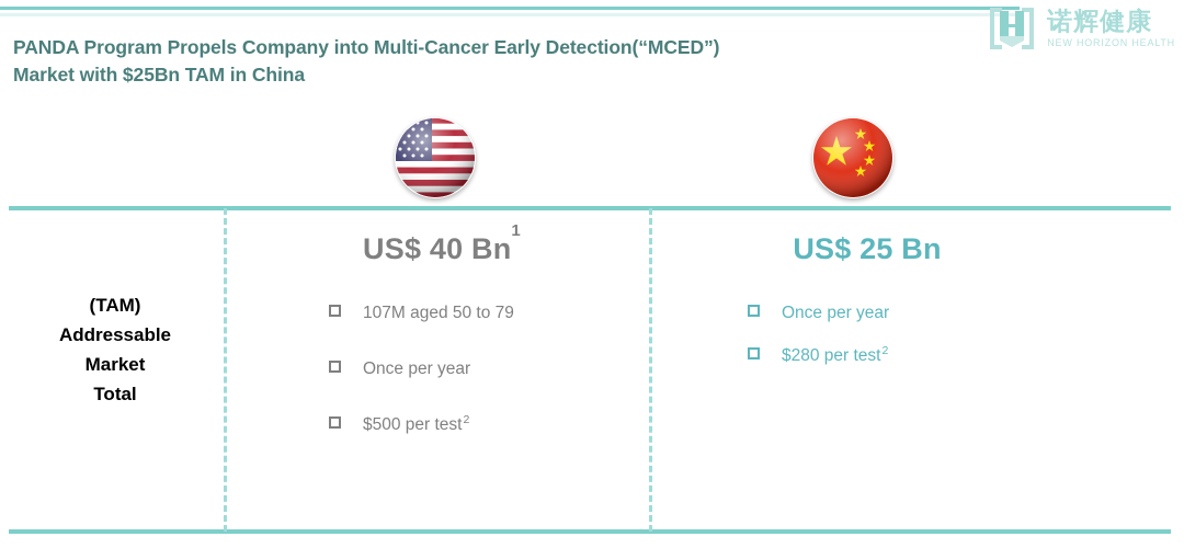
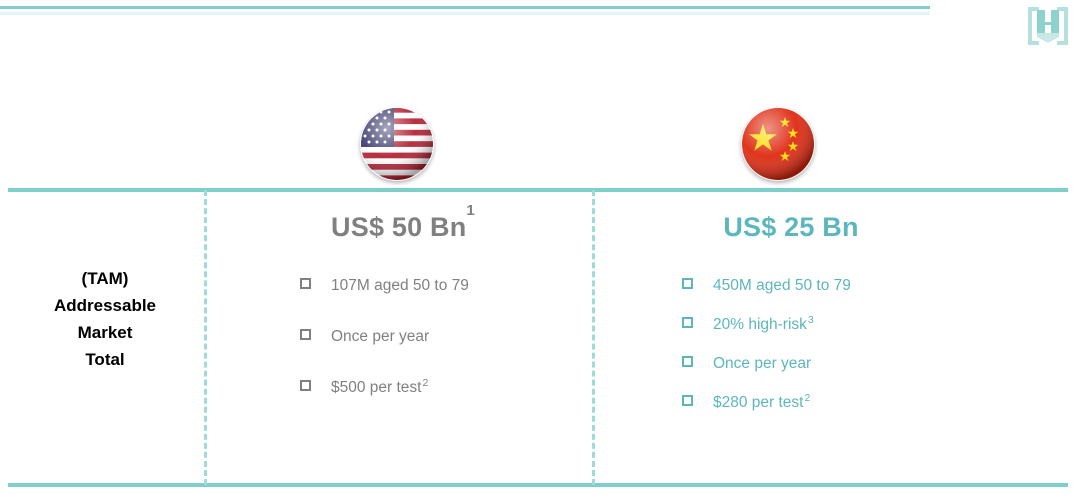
- 诺辉健康
- NEW HORIZON HEALTH
- PANDA Program Propels Company into Multi-Cancer Early Detection(“MCED”)
- Market with $25Bn TAM in China
  (TAM)
  Addressable
  Market
  Total
- US$ 40 Bn1
+ US$ 50 Bn1
  107M aged 50 to 79
  Once per year
  $500 per test
  2
  US$ 25 Bn
+ 450M aged 50 to 79
+ 20% high-risk
+ 3
  Once per year
  $280 per test
  2
